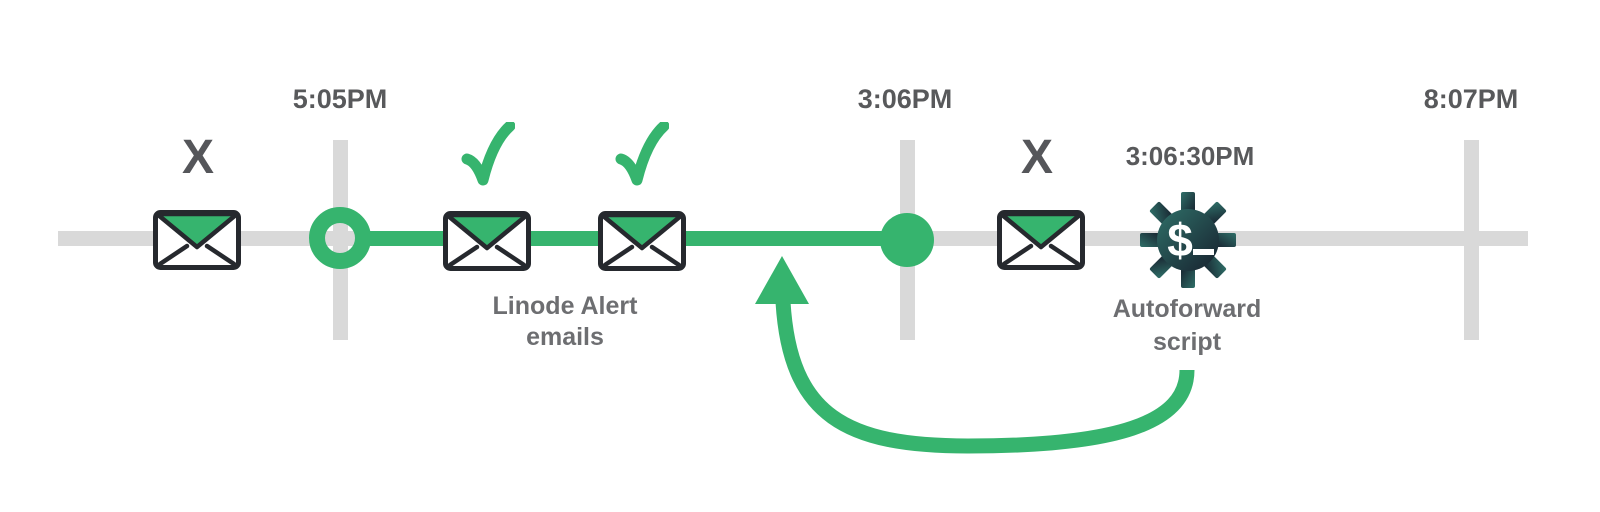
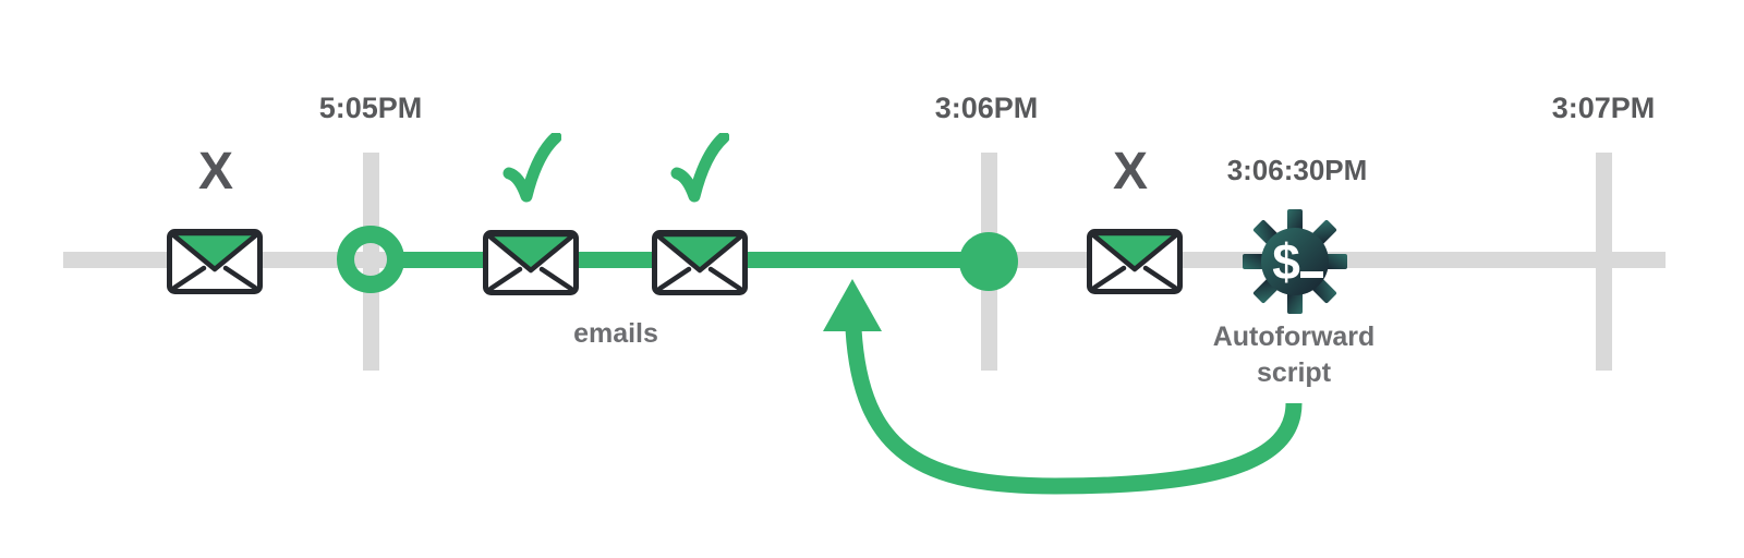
  5:05PM
  3:06PM
- 8:07PM
+ 3:07PM
  3:06:30PM
  X
  X
  $
- Linode Alert
  emails
  Autoforward
  script
